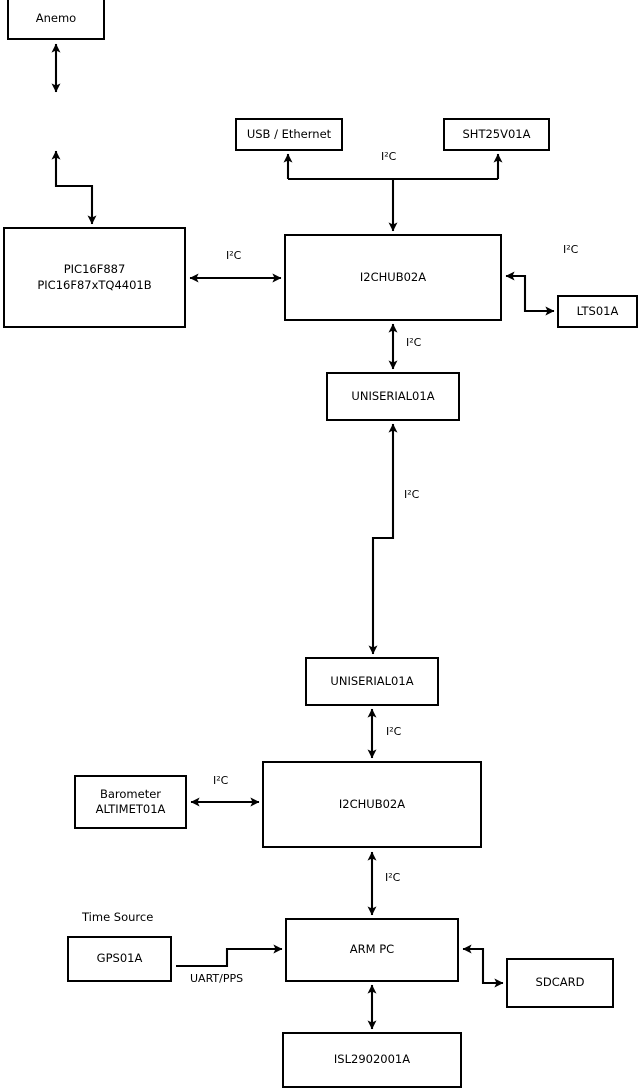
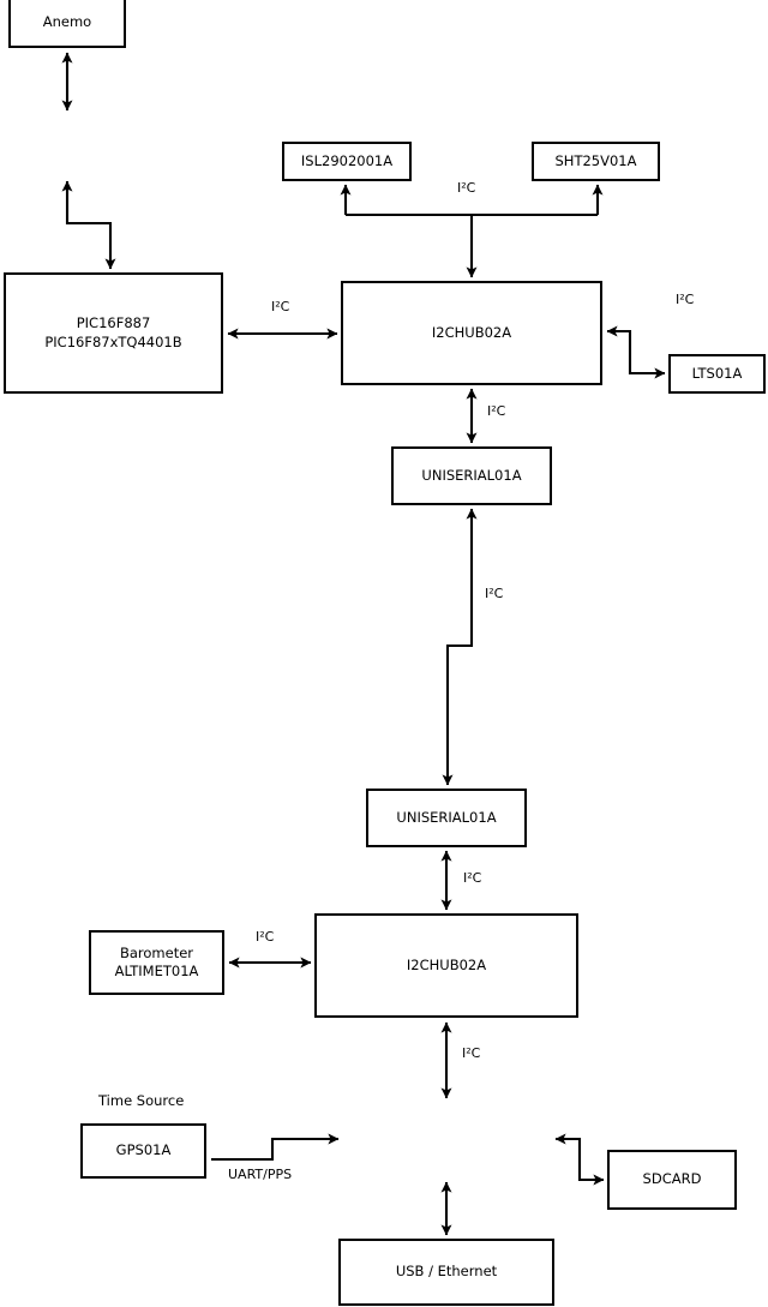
  Anemo
  PIC16F887
  PIC16F87xTQ4401B
- USB / Ethernet
+ ISL2902001A
  SHT25V01A
  I2CHUB02A
  LTS01A
  UNISERIAL01A
  UNISERIAL01A
  I2CHUB02A
  Barometer
  ALTIMET01A
  GPS01A
- ARM PC
  SDCARD
- ISL2902001A
+ USB / Ethernet
  I²C
  I²C
  I²C
  I²C
  I²C
  I²C
  I²C
  I²C
  UART/PPS
  Time Source
